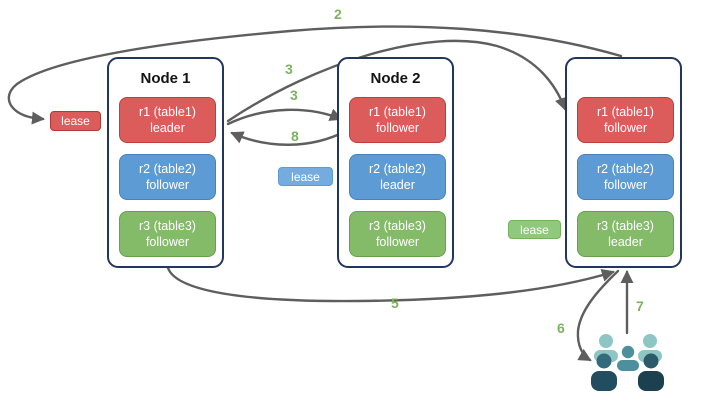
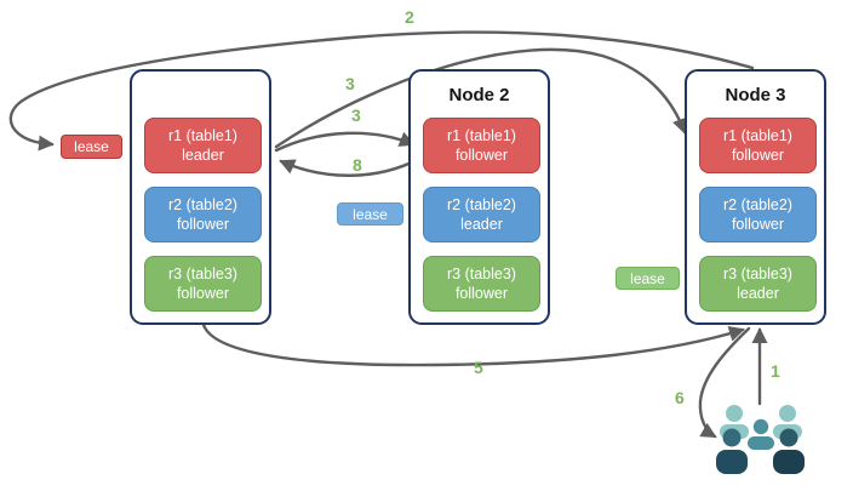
- Node 1
  r1 (table1)
  leader
  r2 (table2)
  follower
  r3 (table3)
  follower
  Node 2
  r1 (table1)
  follower
  r2 (table2)
  leader
  r3 (table3)
  follower
+ Node 3
  r1 (table1)
  follower
  r2 (table2)
  follower
  r3 (table3)
  leader
  lease
  lease
  lease
- 7
+ 1
  2
  3
  3
  8
  5
  6
